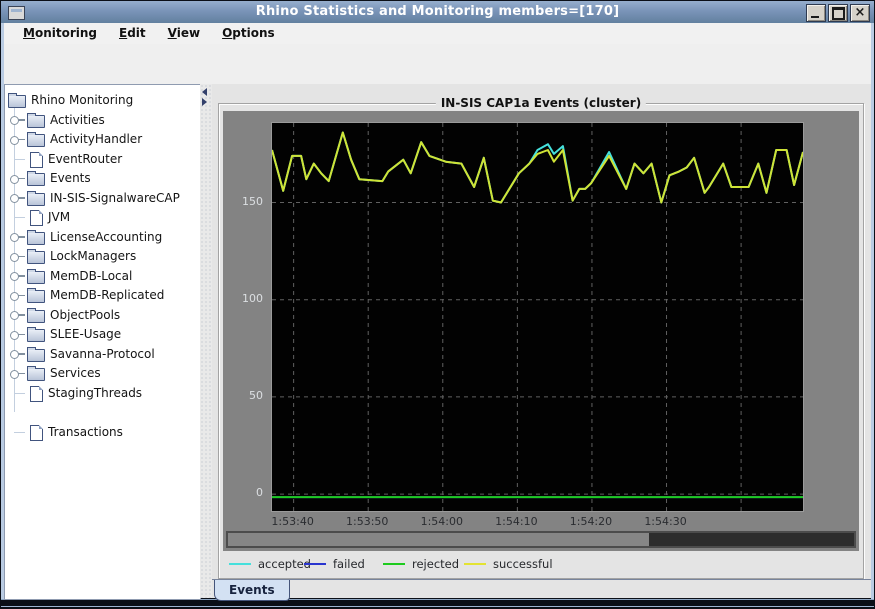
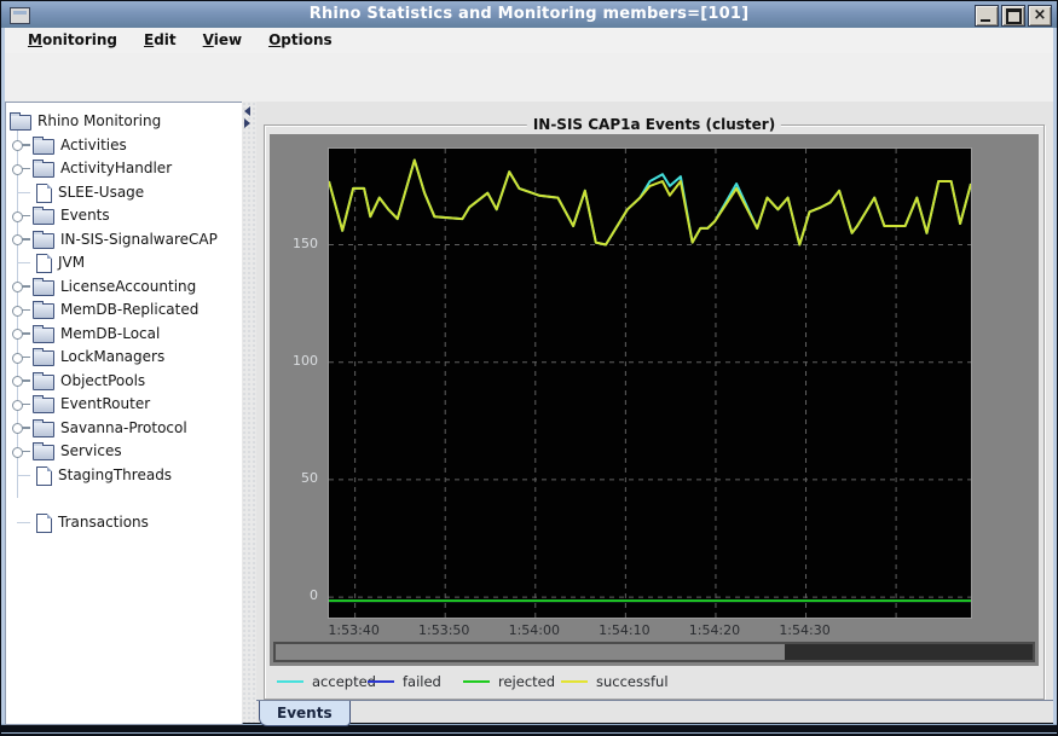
- Rhino Statistics and Monitoring members=[170]
+ Rhino Statistics and Monitoring members=[101]
  ×
  Monitoring
  Edit
  View
  Options
  Rhino Monitoring
  Activities
  ActivityHandler
- EventRouter
+ SLEE-Usage
  Events
  IN-SIS-SignalwareCAP
  JVM
  LicenseAccounting
- LockManagers
+ MemDB-Replicated
  MemDB-Local
- MemDB-Replicated
+ LockManagers
  ObjectPools
- SLEE-Usage
+ EventRouter
  Savanna-Protocol
  Services
  StagingThreads
  Transactions
  IN-SIS CAP1a Events (cluster)
  0
  50
  100
  150
  1:53:40
  1:53:50
  1:54:00
  1:54:10
  1:54:20
  1:54:30
  accepte
  failed
  rejected
  successful
  Events
